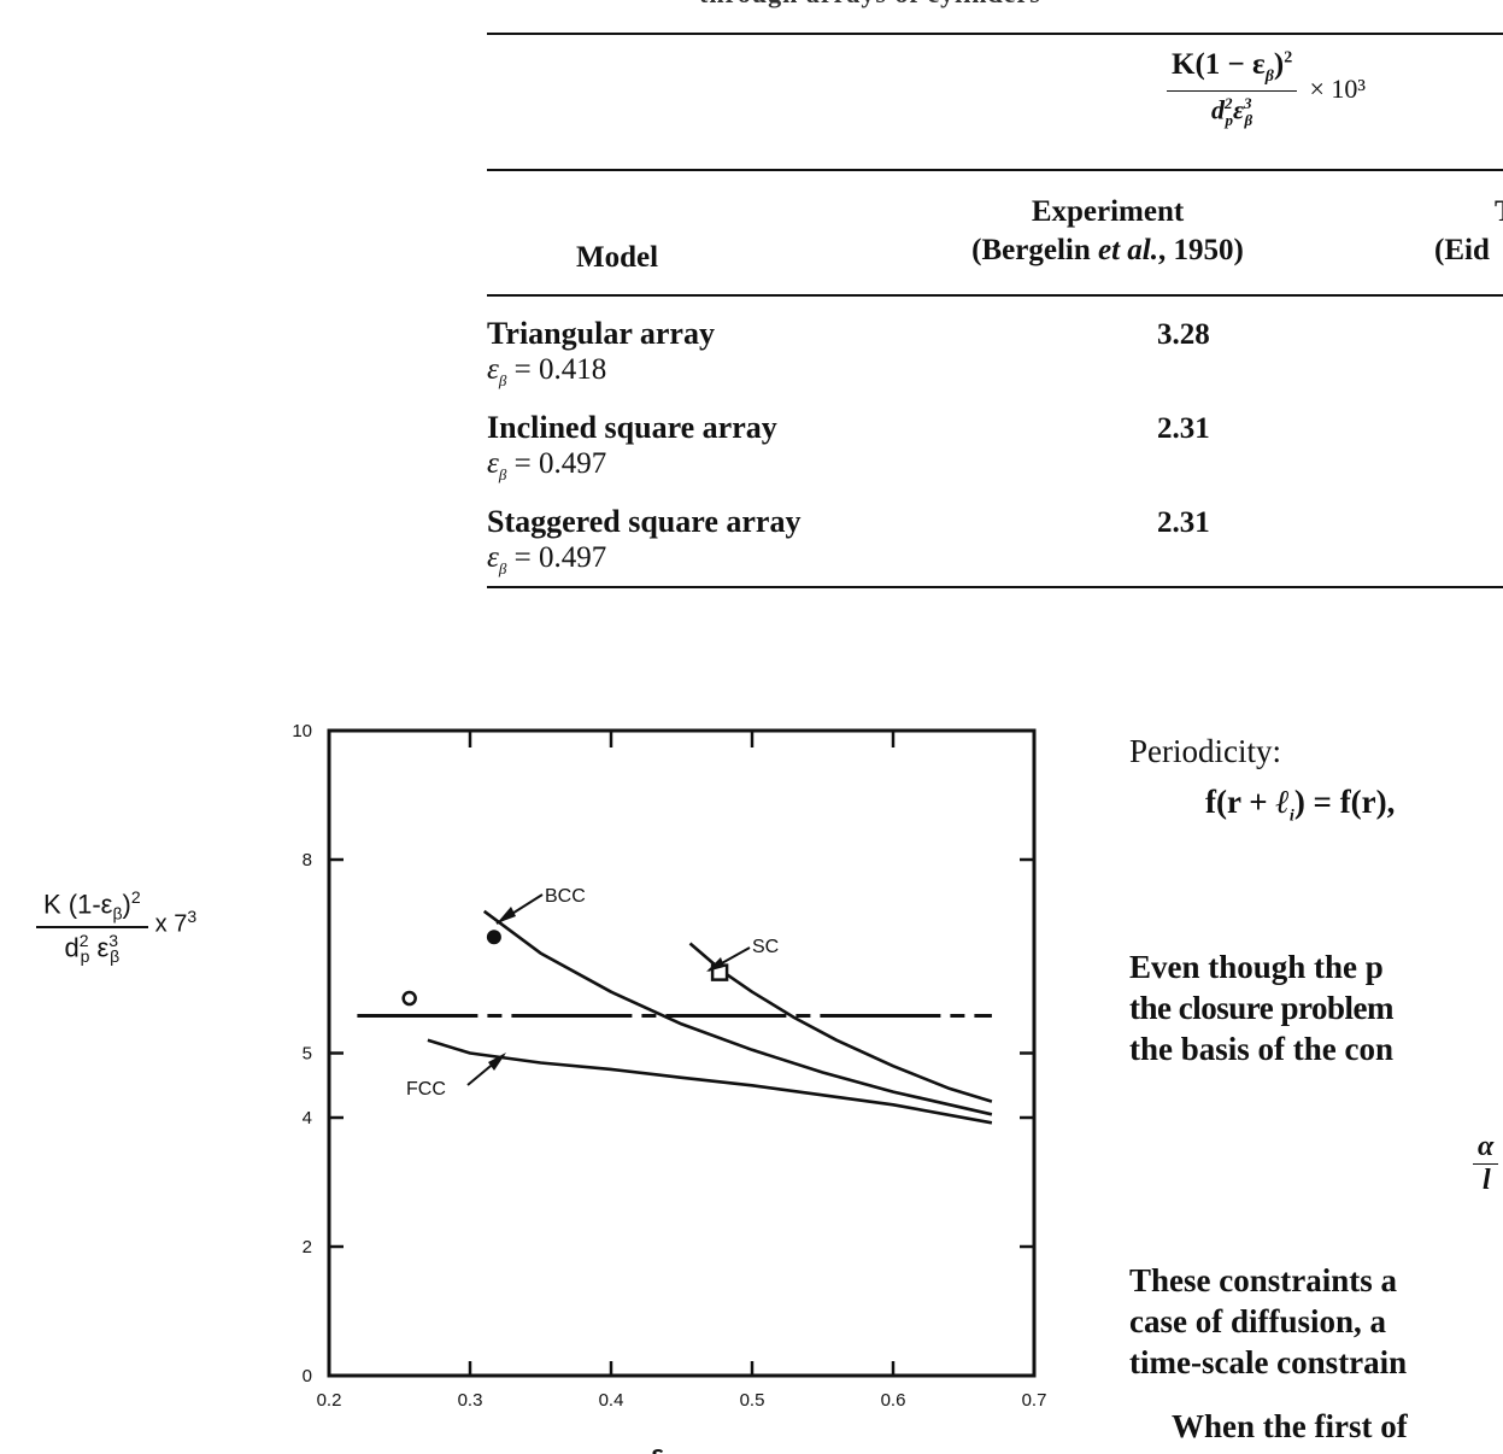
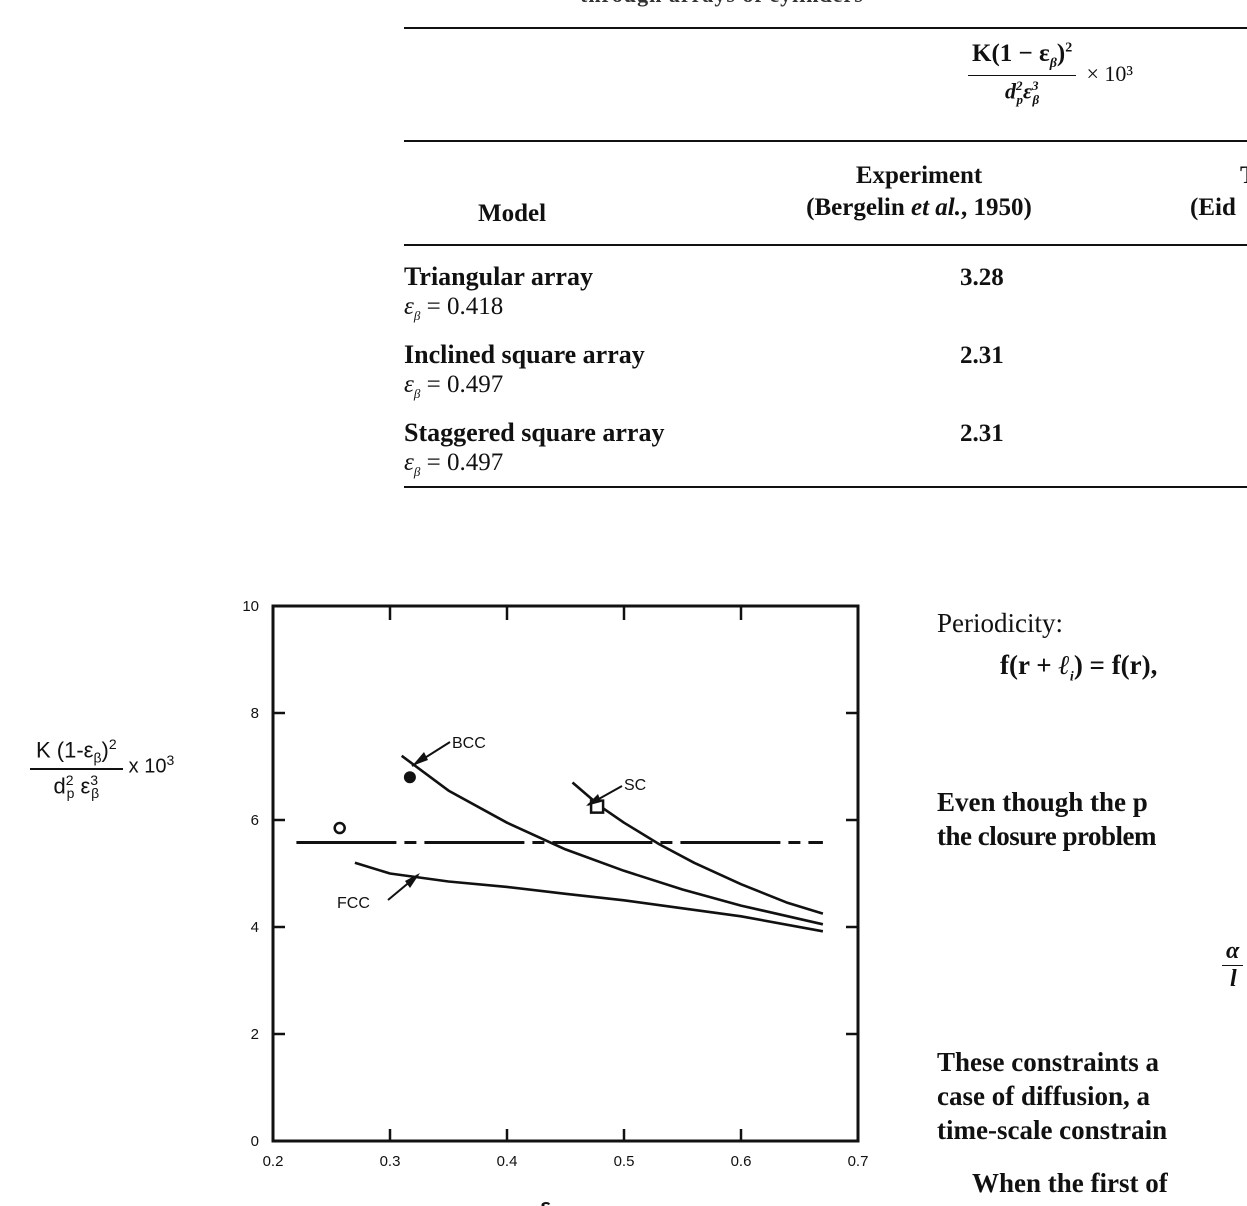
  K(1 − εβ)2
  d2pε3β
  × 10³
  Model
  Experiment
  (Bergelin et al., 1950)
  (Eid
  Triangular array
  εβ = 0.418
  3.28
  Inclined square array
  εβ = 0.497
  2.31
  Staggered square array
  εβ = 0.497
  2.31
  K (1-εβ)2
  d2p ε3β
- x 73
+ x 103
  0.2
  0.3
  0.4
  0.5
  0.6
  0.7
  0
  2
  4
- 5
+ 6
  8
  10
  BCC
  SC
  FCC
  Periodicity:
  f(r + ℓi) = f(r),
  Even though the p
  the closure problem
- the basis of the con
  α
  l
  These constraints a
  case of diffusion, a
  time-scale constrain
  When the first of
